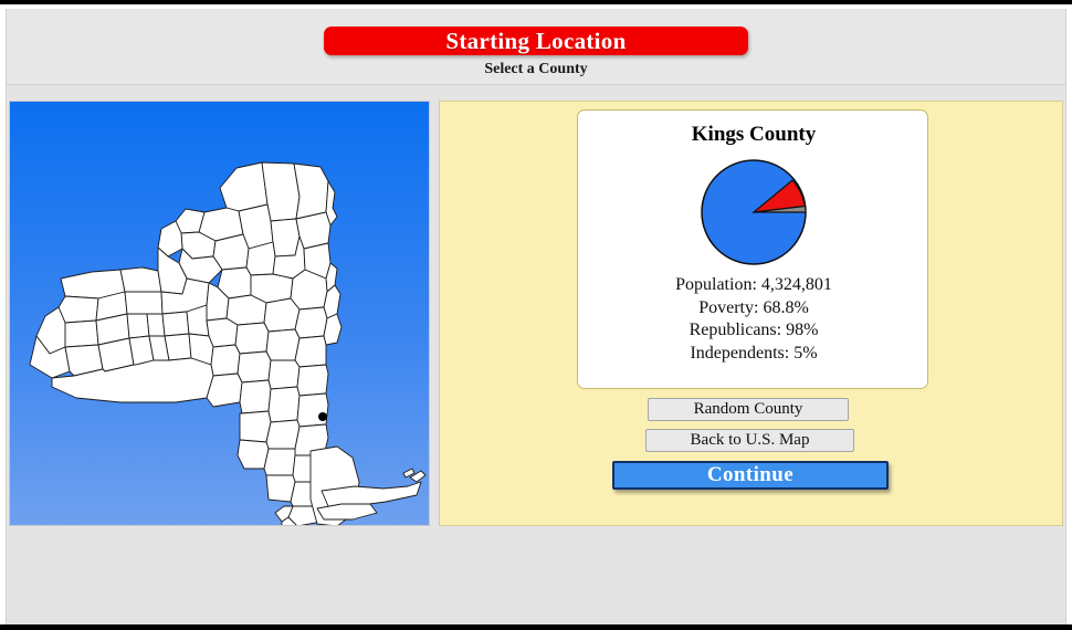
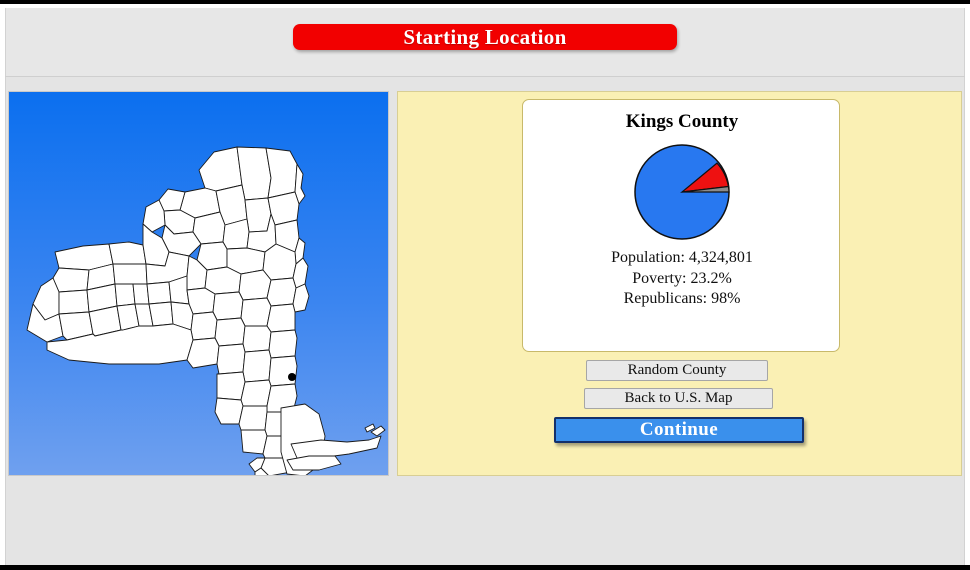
  Starting Location
- Select a County
  Kings County
  Population: 4,324,801
- Poverty: 68.8%
+ Poverty: 23.2%
  Republicans: 98%
- Independents: 5%
  Random County
  Back to U.S. Map
  Continue
